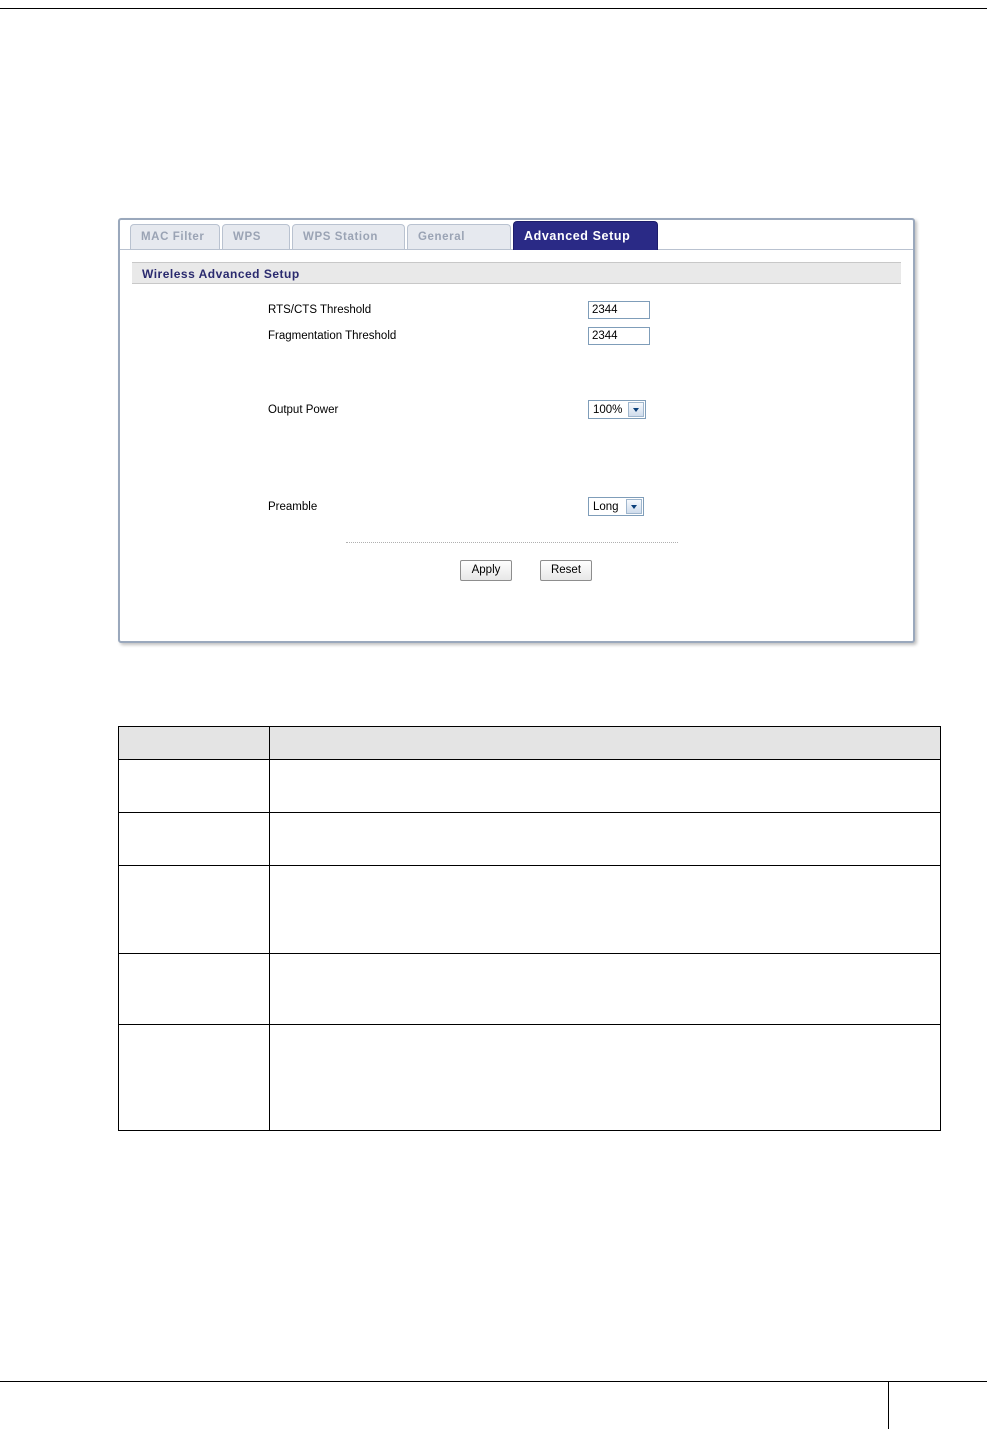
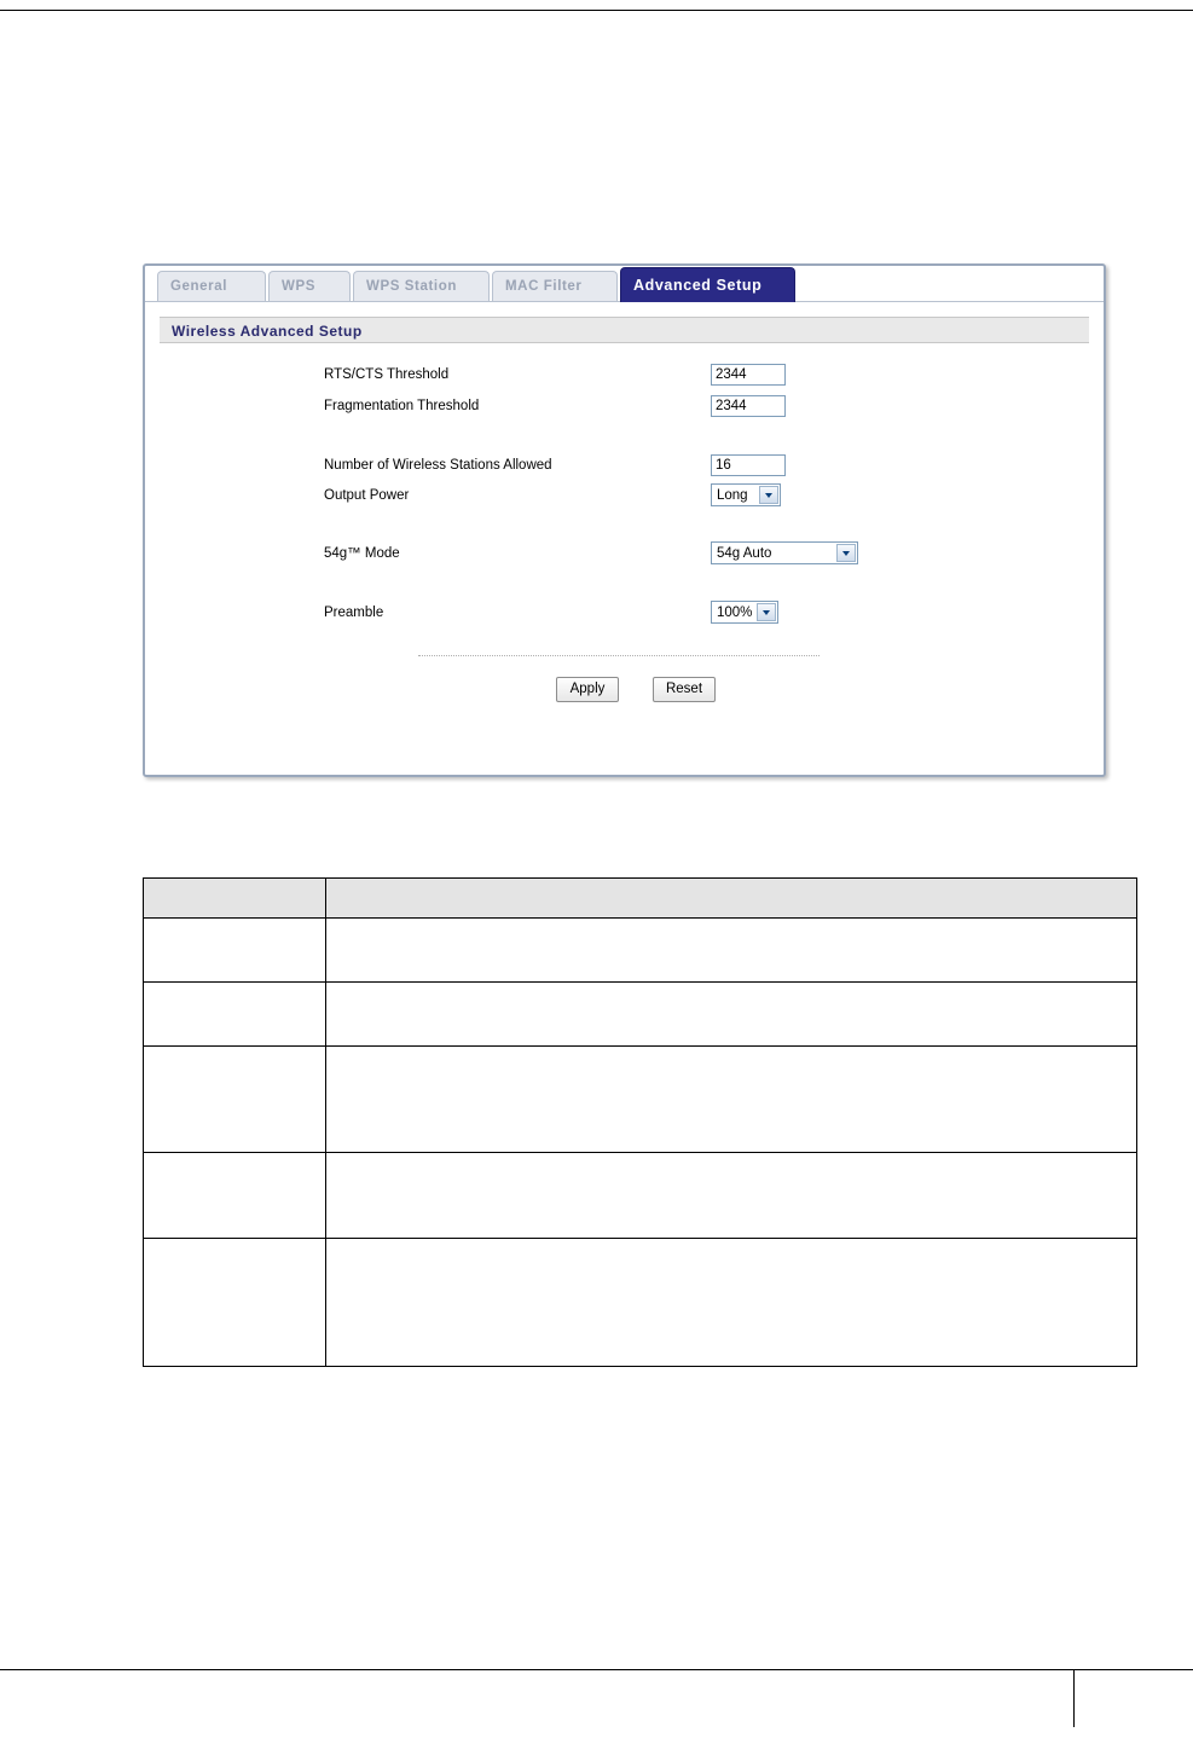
- MAC Filter
+ General
  WPS
  WPS Station
- General
+ MAC Filter
  Advanced Setup
  Wireless Advanced Setup
  RTS/CTS Threshold
  2344
  Fragmentation Threshold
  2344
+ Number of Wireless Stations Allowed
+ 16
  Output Power
- 100%
+ Long
+ 54g™ Mode
+ 54g Auto
  Preamble
- Long
+ 100%
  Apply
  Reset
